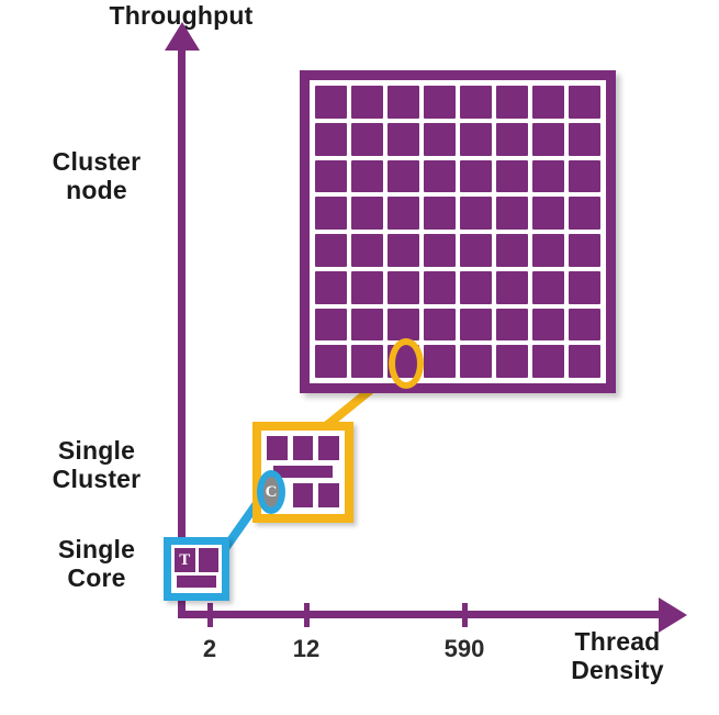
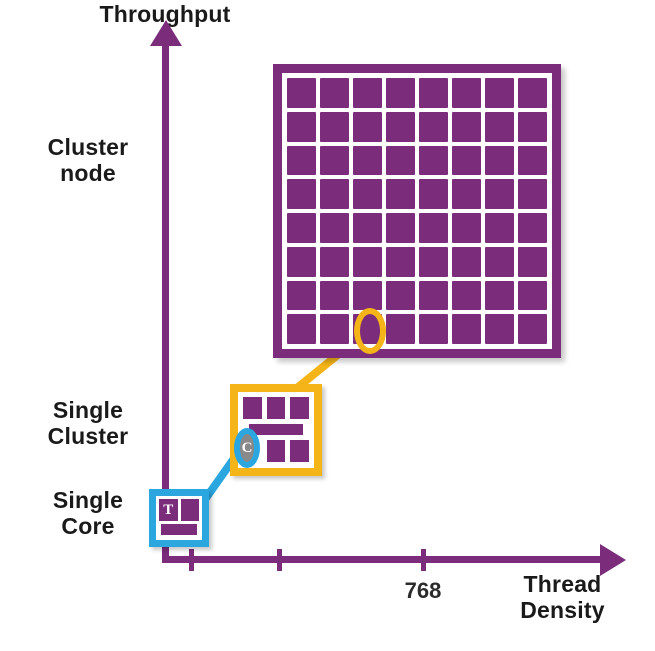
  Throughput
  Cluster
  node
  Single
  Cluster
  Single
  Core
  Thread
  Density
- 2
- 12
- 590
+ 768
  C
  T
